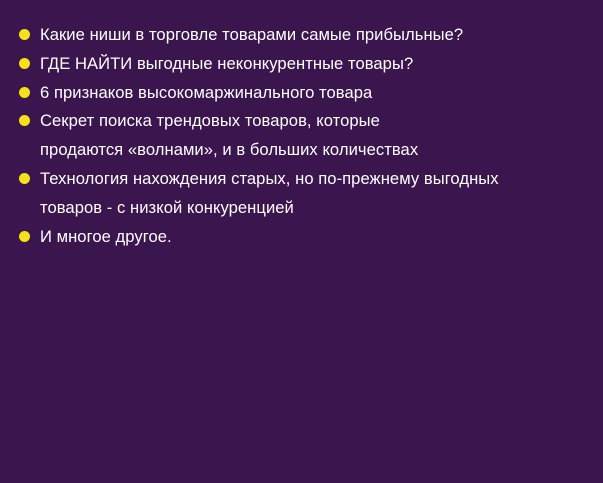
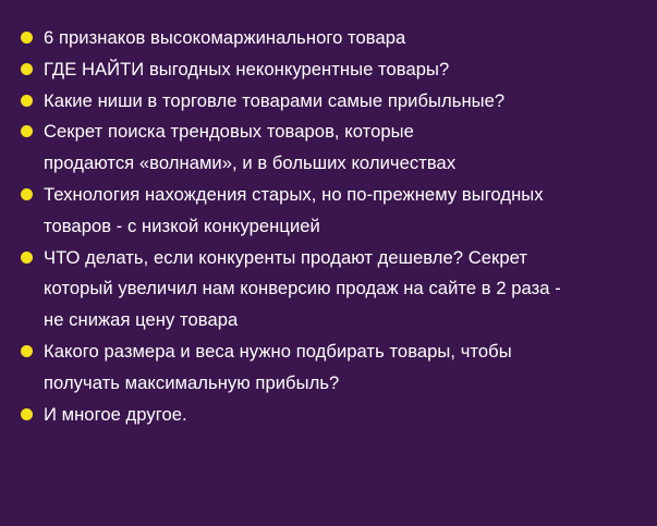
- Какие ниши в торговле товарами самые прибыльные?
+ 6 признаков высокомаржинального товара
- ГДЕ НАЙТИ выгодные неконкурентные товары?
+ ГДЕ НАЙТИ выгодных неконкурентные товары?
- 6 признаков высокомаржинального товара
+ Какие ниши в торговле товарами самые прибыльные?
  Секрет поиска трендовых товаров, которые
  продаются «волнами», и в больших количествах
  Технология нахождения старых, но по-прежнему выгодных
  товаров - с низкой конкуренцией
+ ЧТО делать, если конкуренты продают дешевле? Секрет
+ который увеличил нам конверсию продаж на сайте в 2 раза -
+ не снижая цену товара
+ Какого размера и веса нужно подбирать товары, чтобы
+ получать максимальную прибыль?
  И многое другое.
